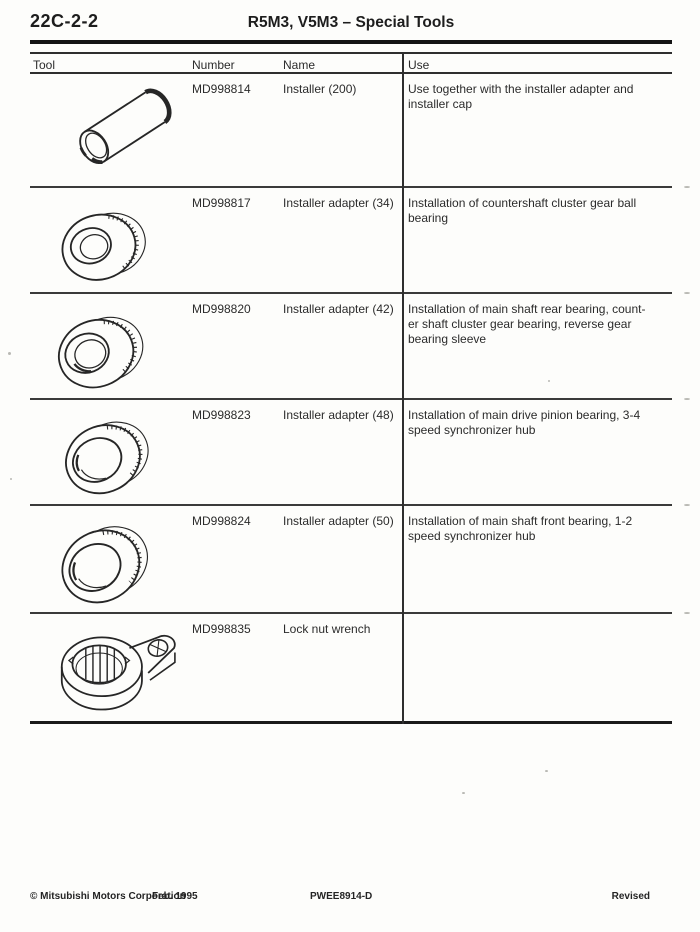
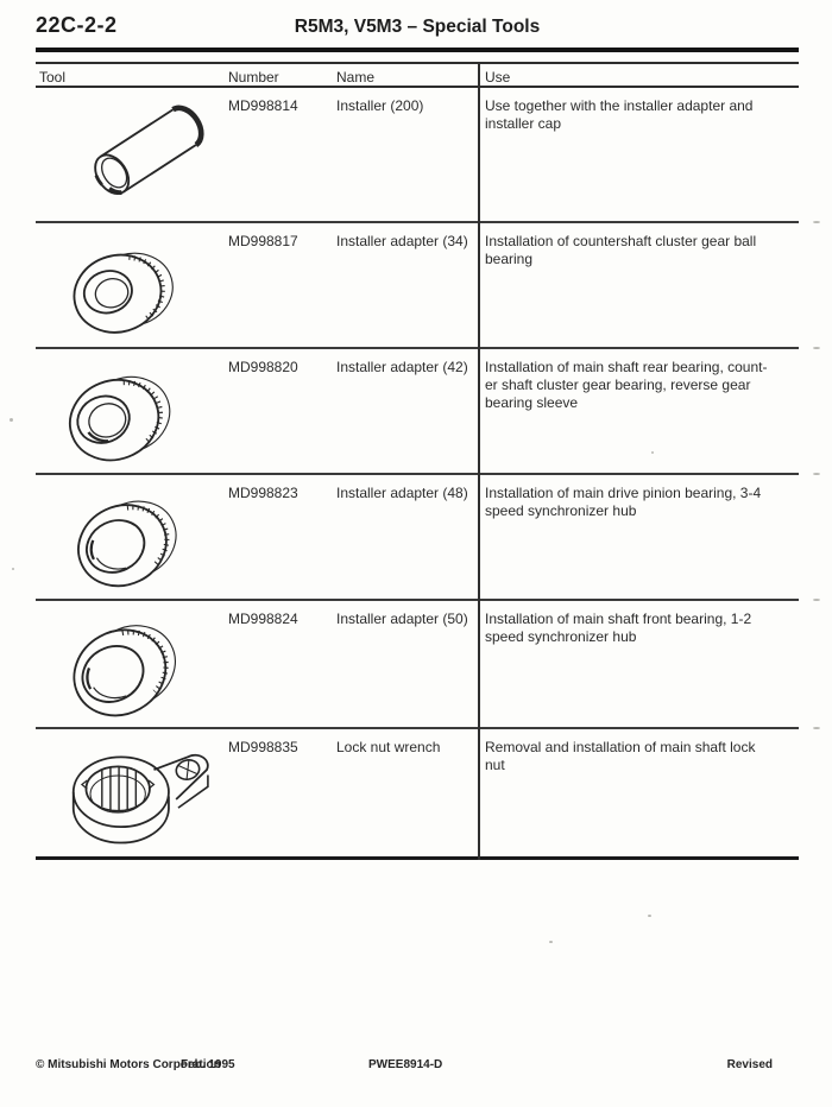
  22C-2-2
  R5M3, V5M3 – Special Tools
  Tool
  Number
  Name
  Use
  MD998814
  Installer (200)
  Use together with the installer adapter and
  installer cap
  MD998817
  Installer adapter (34)
  Installation of countershaft cluster gear ball
  bearing
  MD998820
  Installer adapter (42)
  Installation of main shaft rear bearing, count-
  er shaft cluster gear bearing, reverse gear
  bearing sleeve
  MD998823
  Installer adapter (48)
  Installation of main drive pinion bearing, 3-4
  speed synchronizer hub
  MD998824
  Installer adapter (50)
  Installation of main shaft front bearing, 1-2
  speed synchronizer hub
  MD998835
  Lock nut wrench
+ Removal and installation of main shaft lock
+ nut
  © Mitsubishi Motors Corporation
  Feb. 1995
  PWEE8914-D
  Revised
